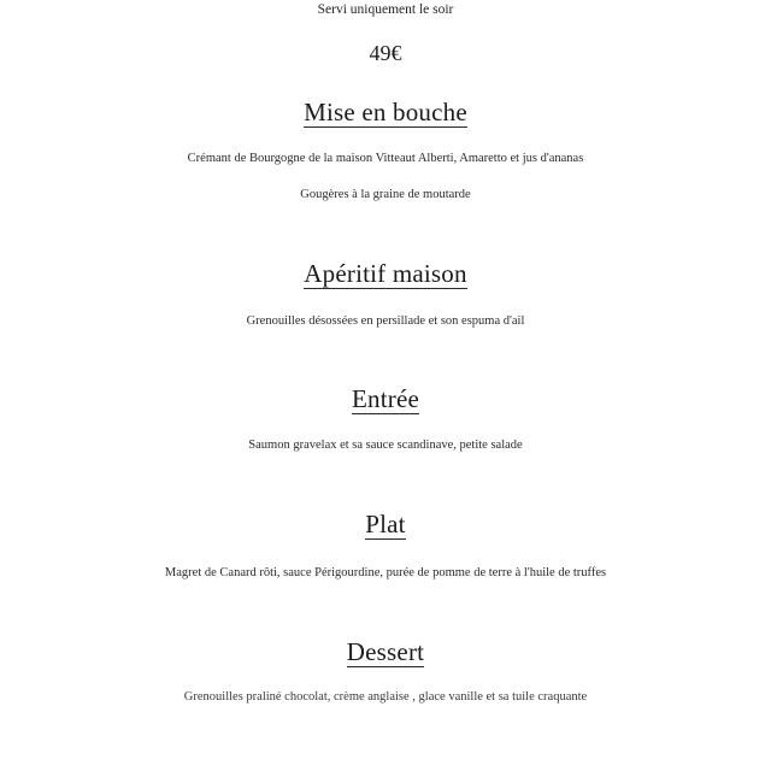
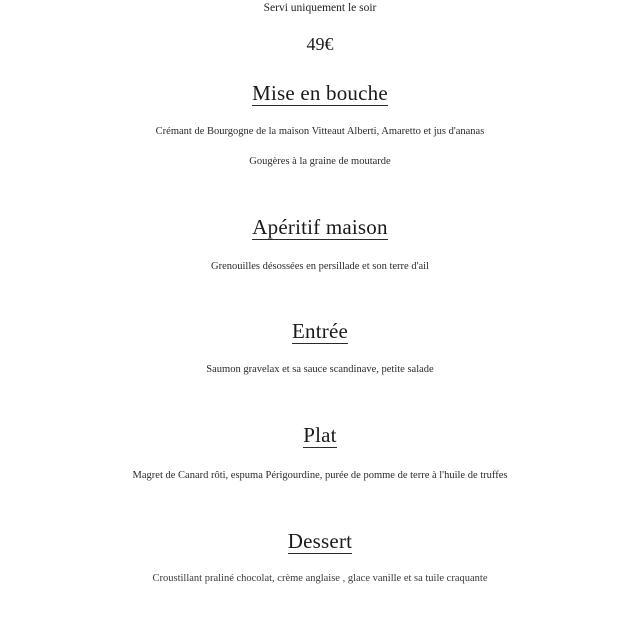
  Servi uniquement le soir
  49€
  Mise en bouche
  Crémant de Bourgogne de la maison Vitteaut Alberti, Amaretto et jus d'ananas
  Gougères à la graine de moutarde
  Apéritif maison
- Grenouilles désossées en persillade et son espuma d'ail
+ Grenouilles désossées en persillade et son terre d'ail
  Entrée
  Saumon gravelax et sa sauce scandinave, petite salade
  Plat
- Magret de Canard rôti, sauce Périgourdine, purée de pomme de terre à l'huile de truffes
+ Magret de Canard rôti, espuma Périgourdine, purée de pomme de terre à l'huile de truffes
  Dessert
- Grenouilles praliné chocolat, crème anglaise , glace vanille et sa tuile craquante
+ Croustillant praliné chocolat, crème anglaise , glace vanille et sa tuile craquante
